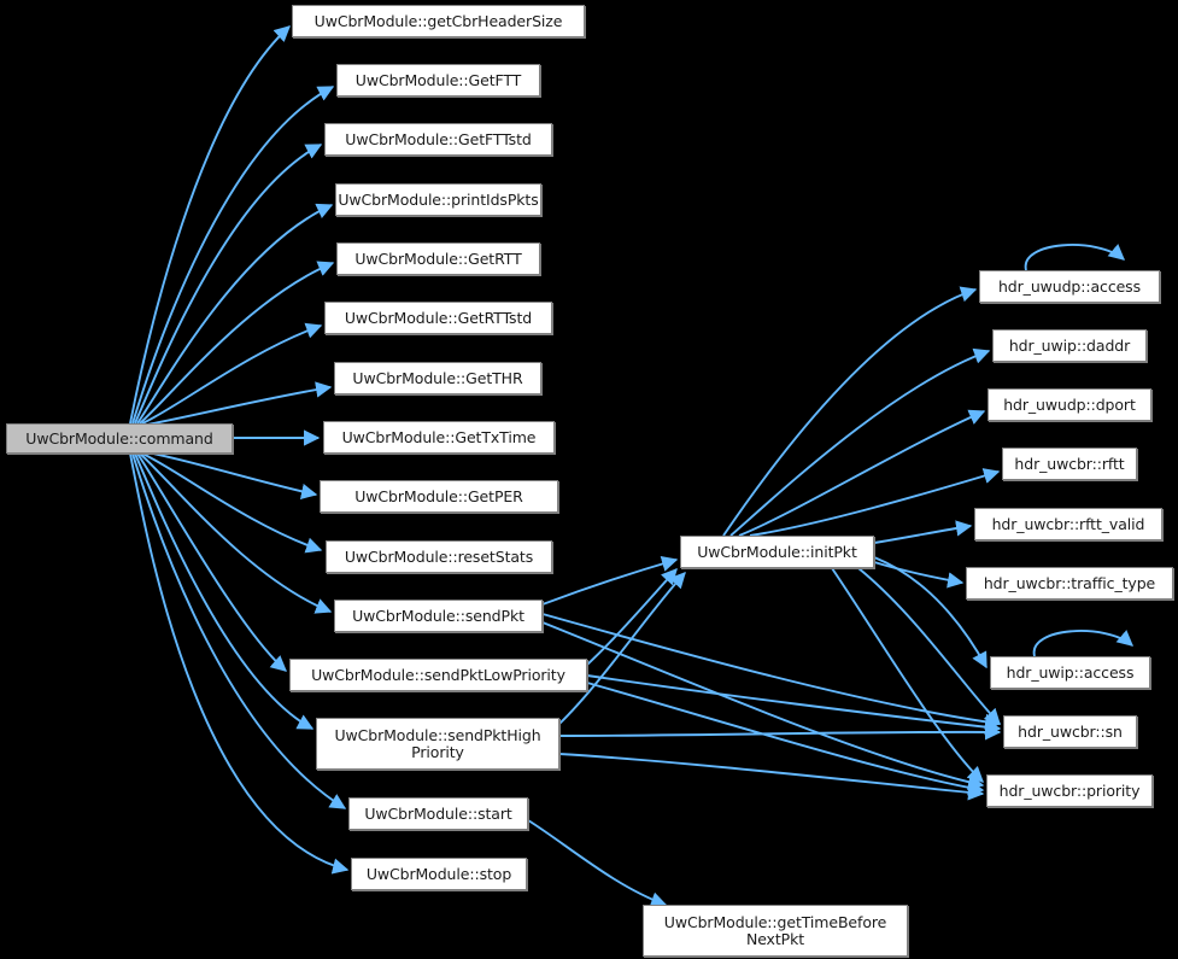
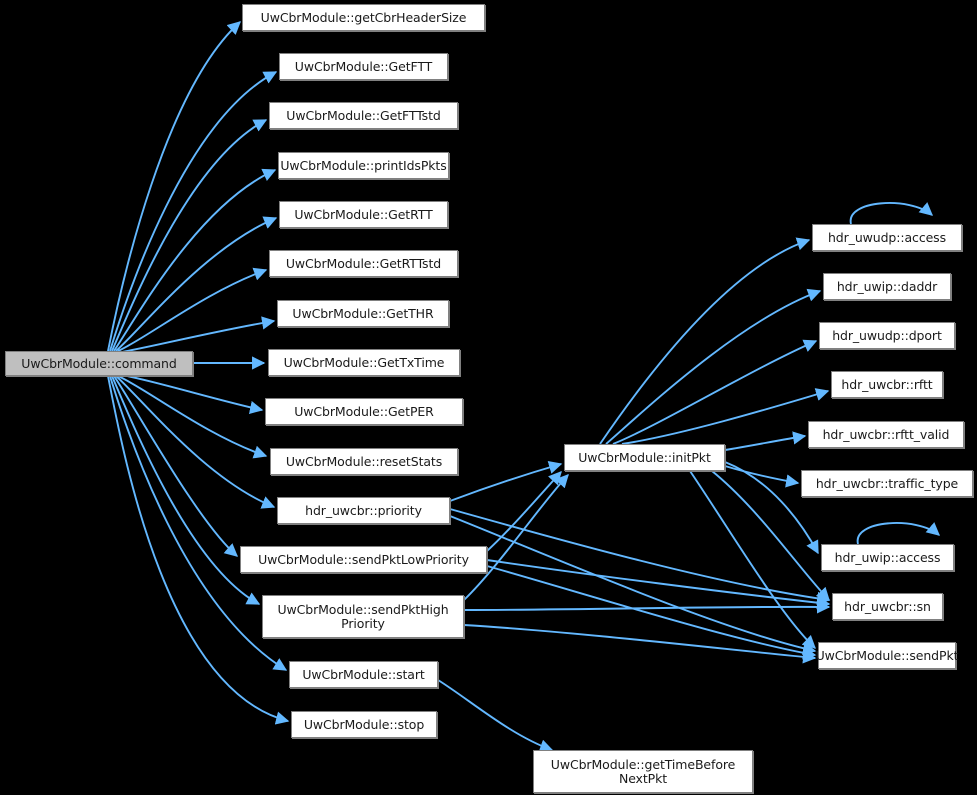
  UwCbrModule::command
  UwCbrModule::getCbrHeaderSize
  UwCbrModule::GetFTT
  UwCbrModule::GetFTTstd
  UwCbrModule::printIdsPkts
  UwCbrModule::GetRTT
  UwCbrModule::GetRTTstd
  UwCbrModule::GetTHR
  UwCbrModule::GetTxTime
  UwCbrModule::GetPER
  UwCbrModule::resetStats
- UwCbrModule::sendPkt
+ hdr_uwcbr::priority
  UwCbrModule::sendPktLowPriority
  UwCbrModule::sendPktHigh
  Priority
  UwCbrModule::start
  UwCbrModule::stop
  UwCbrModule::initPkt
  UwCbrModule::getTimeBefore
  NextPkt
  hdr_uwudp::access
  hdr_uwip::daddr
  hdr_uwudp::dport
  hdr_uwcbr::rftt
  hdr_uwcbr::rftt_valid
  hdr_uwcbr::traffic_type
  hdr_uwip::access
  hdr_uwcbr::sn
- hdr_uwcbr::priority
+ UwCbrModule::sendPkt
